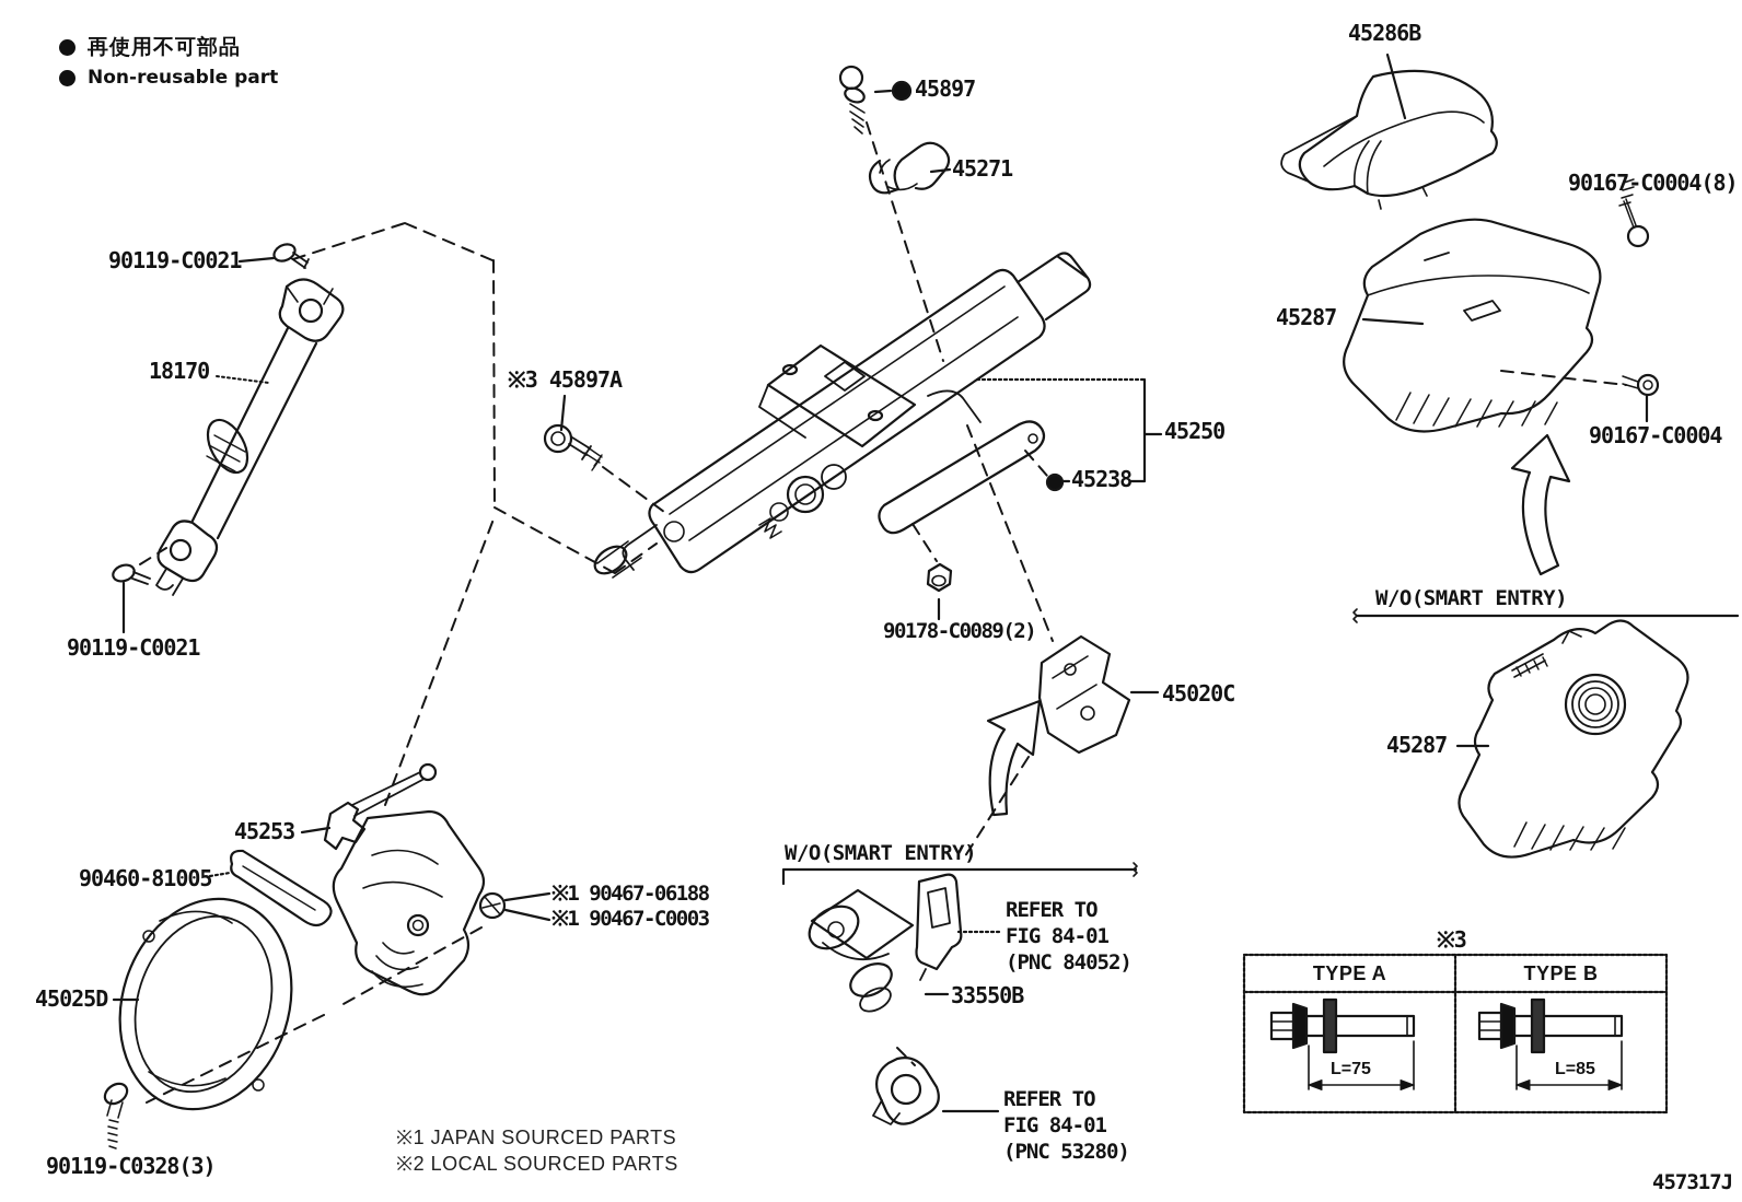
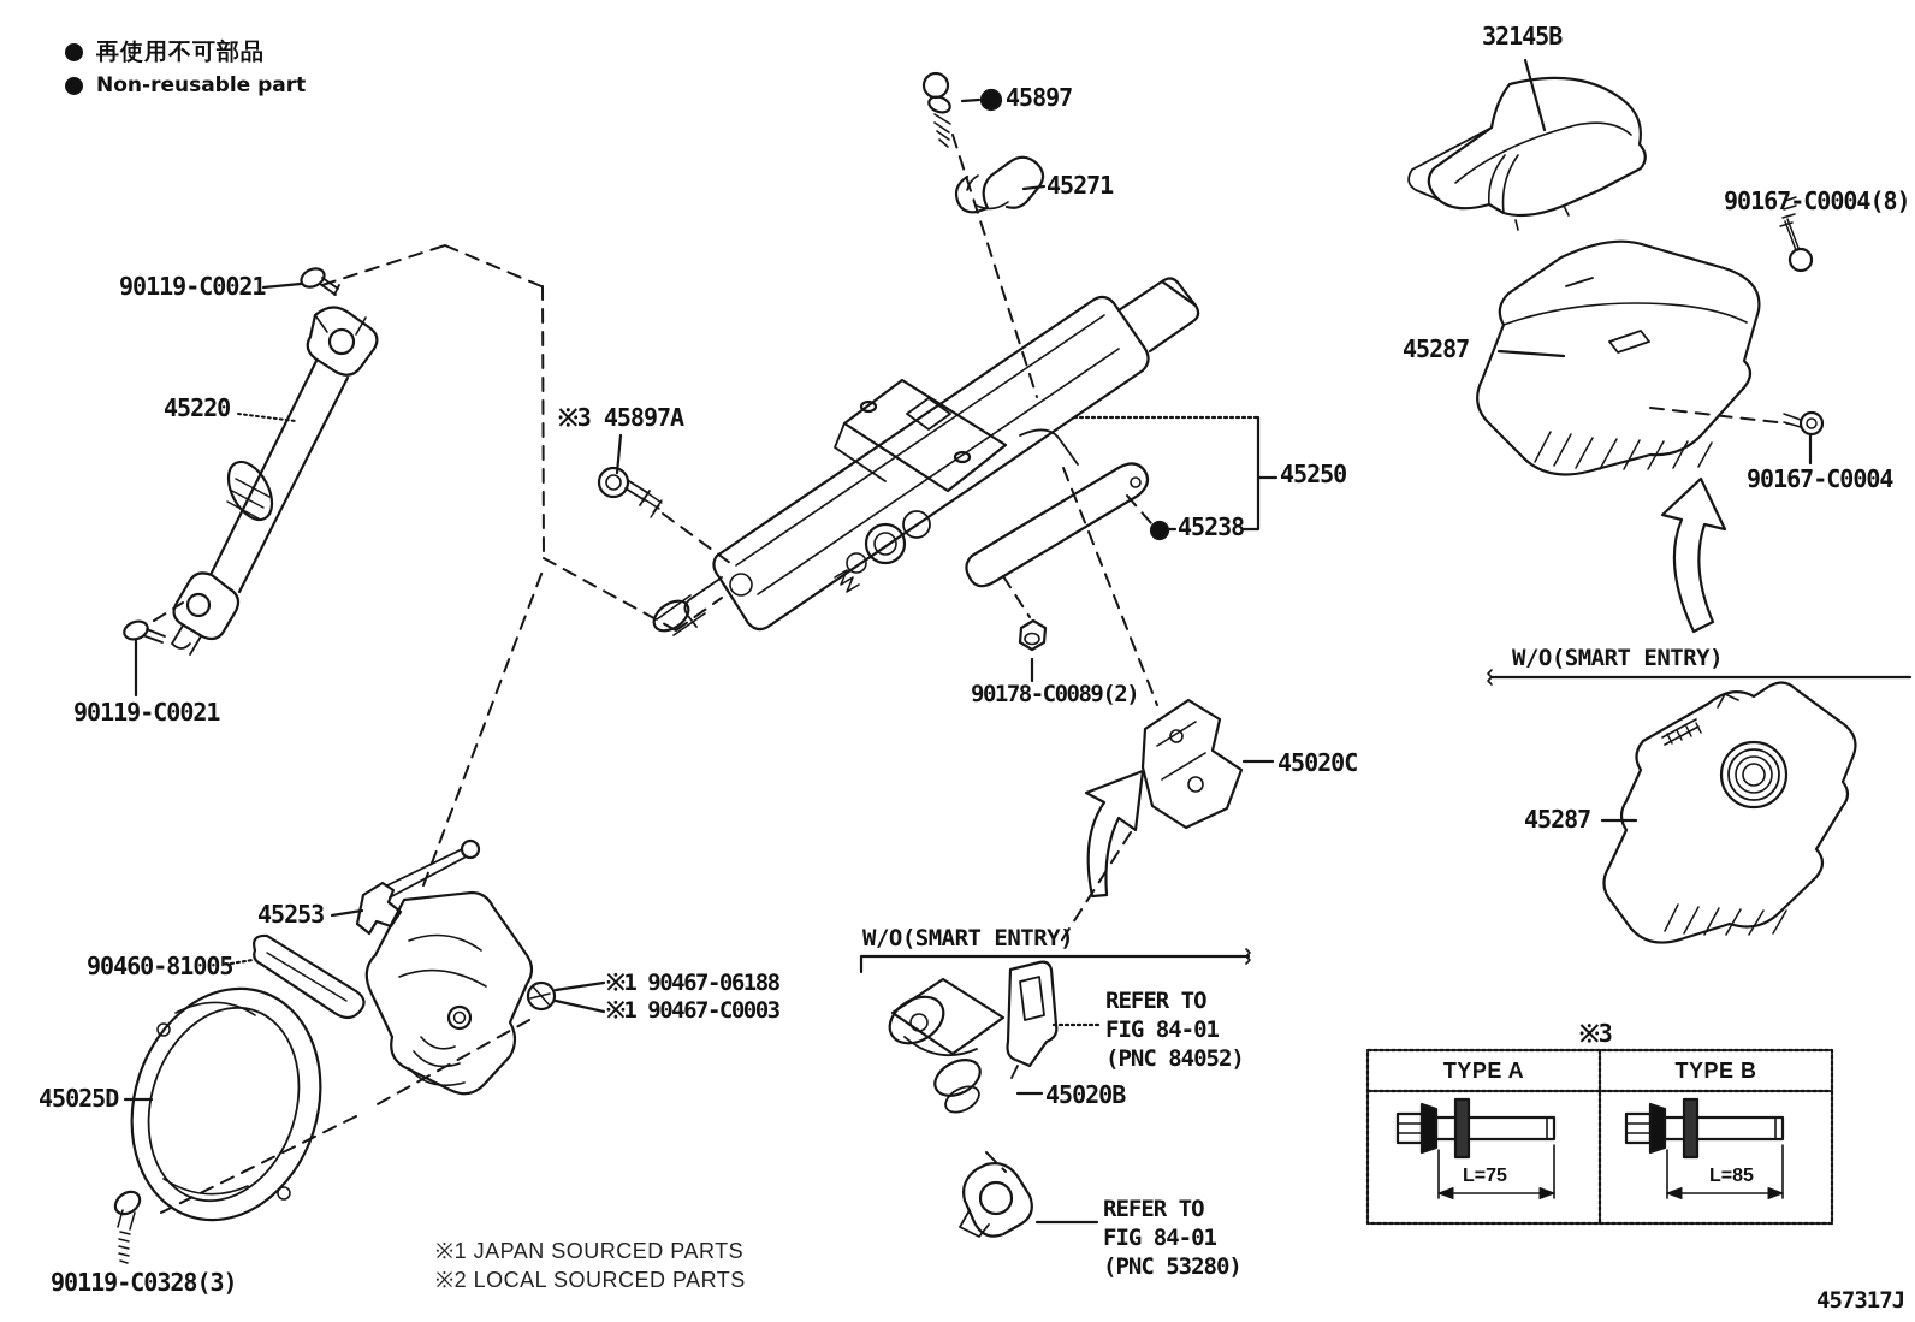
  再使用不可部品
  Non-reusable part
  45897
  45271
- 45286B
+ 32145B
  90167-C0004(8)
  45287
  90167-C0004
  90119-C0021
- 18170
+ 45220
  ※3 45897A
  45250
  45238
  90178-C0089(2)
  45020C
  W/O(SMART ENTRY)
  45287
  90119-C0021
  45253
  90460-81005
  ※1 90467-06188
  ※1 90467-C0003
  45025D
  W/O(SMART ENTRY)
  REFER TO
  FIG 84-01
  (PNC 84052)
- 33550B
+ 45020B
  REFER TO
  FIG 84-01
  (PNC 53280)
  90119-C0328(3)
  ※1 JAPAN SOURCED PARTS
  ※2 LOCAL SOURCED PARTS
  ※3
  TYPE A
  TYPE B
  L=75
  L=85
  457317J
